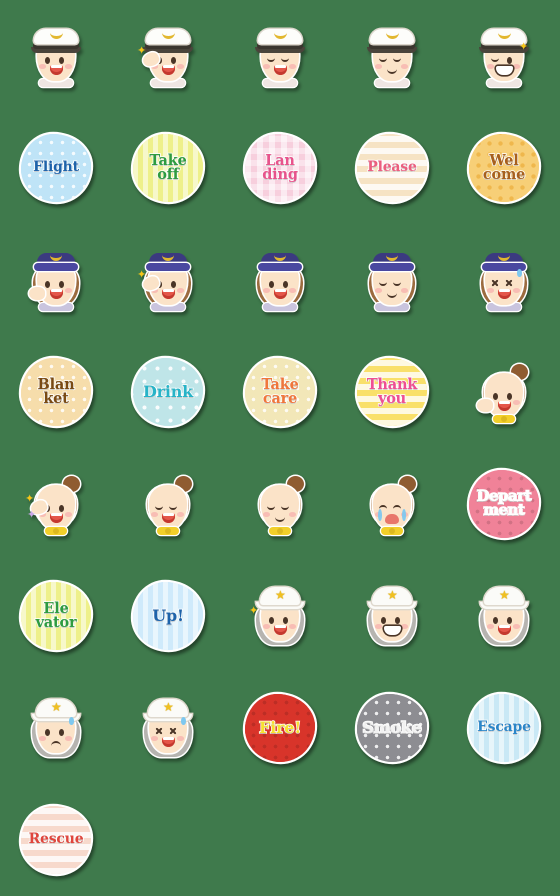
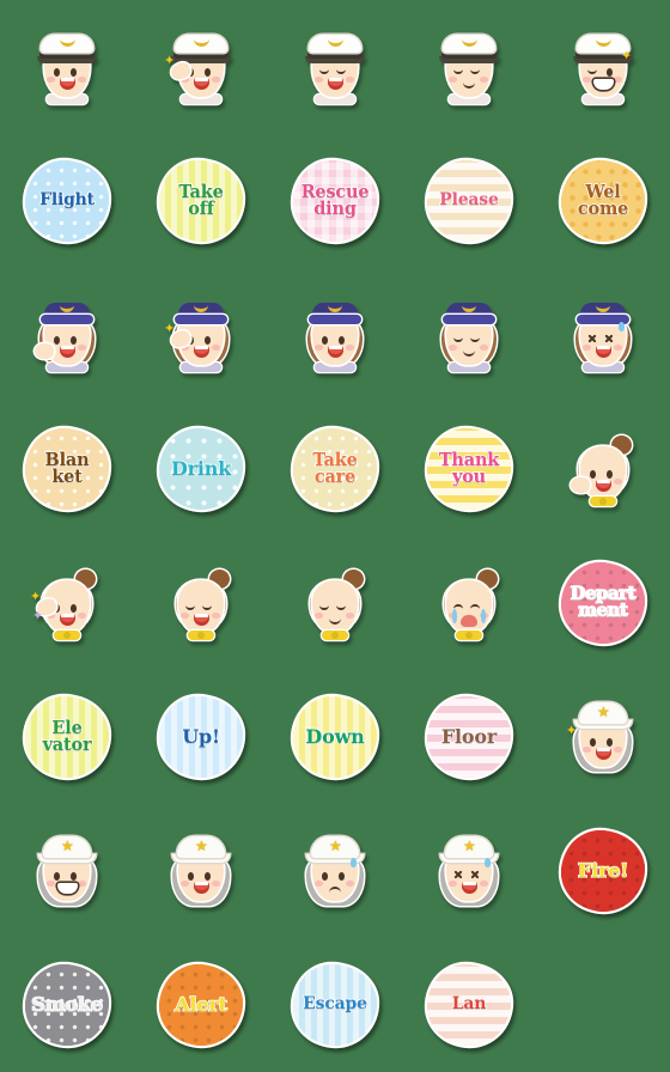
  ✦
  ✦
  Flight
  Take
  off
- Lan
+ Rescue
  ding
  Please
  Wel
  come
  ✦
  Blan
  ket
  Drink
  Take
  care
  Thank
  you
  ✦
  ✦
  Depart
  ment
  Ele
  vator
  Up!
+ Down
+ Floor
  ★
  ✦
  ★
  ★
  ★
  ★
  Fire!
  Smoke
+ Alert
  Escape
- Rescue
+ Lan
